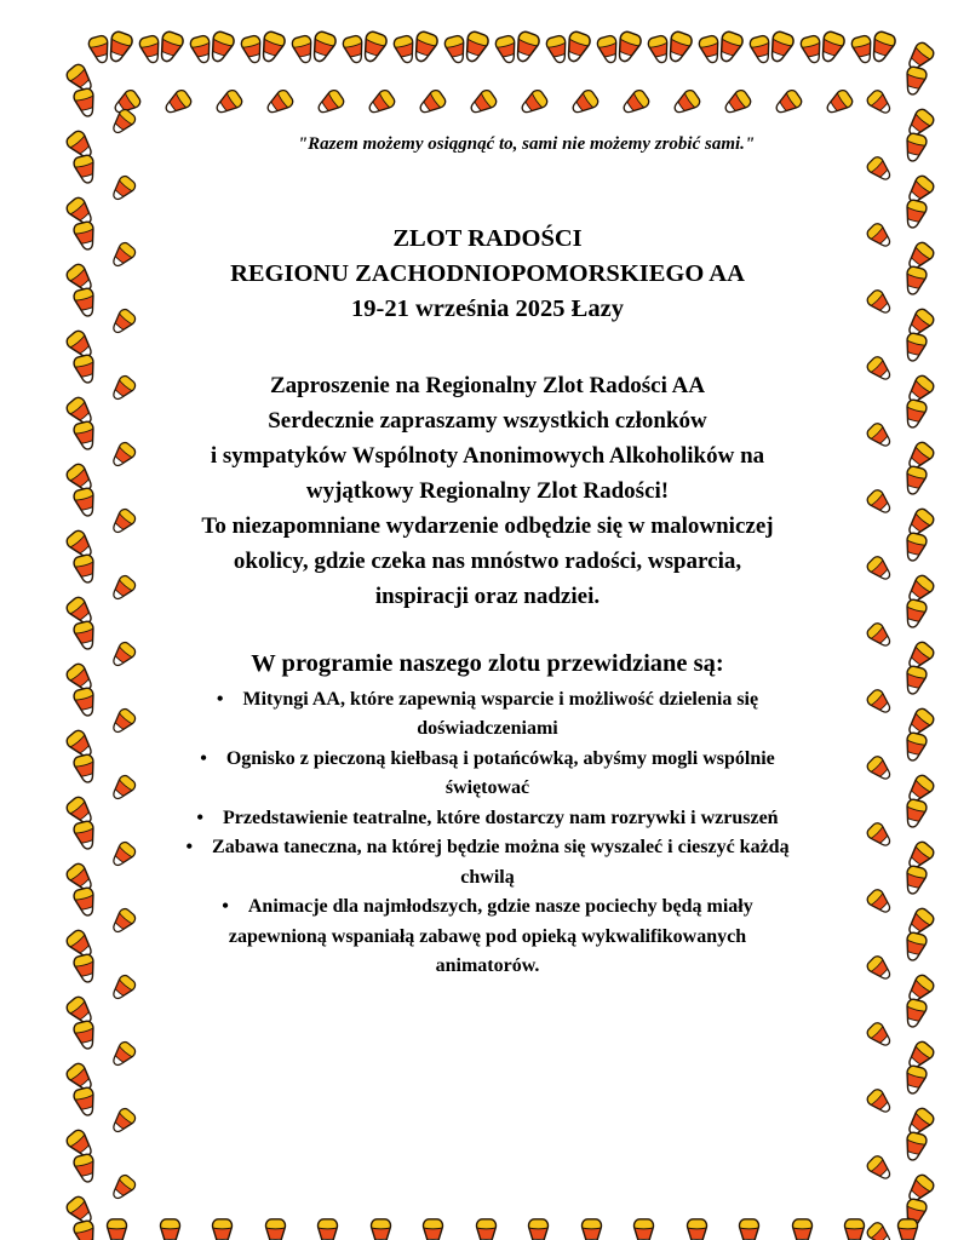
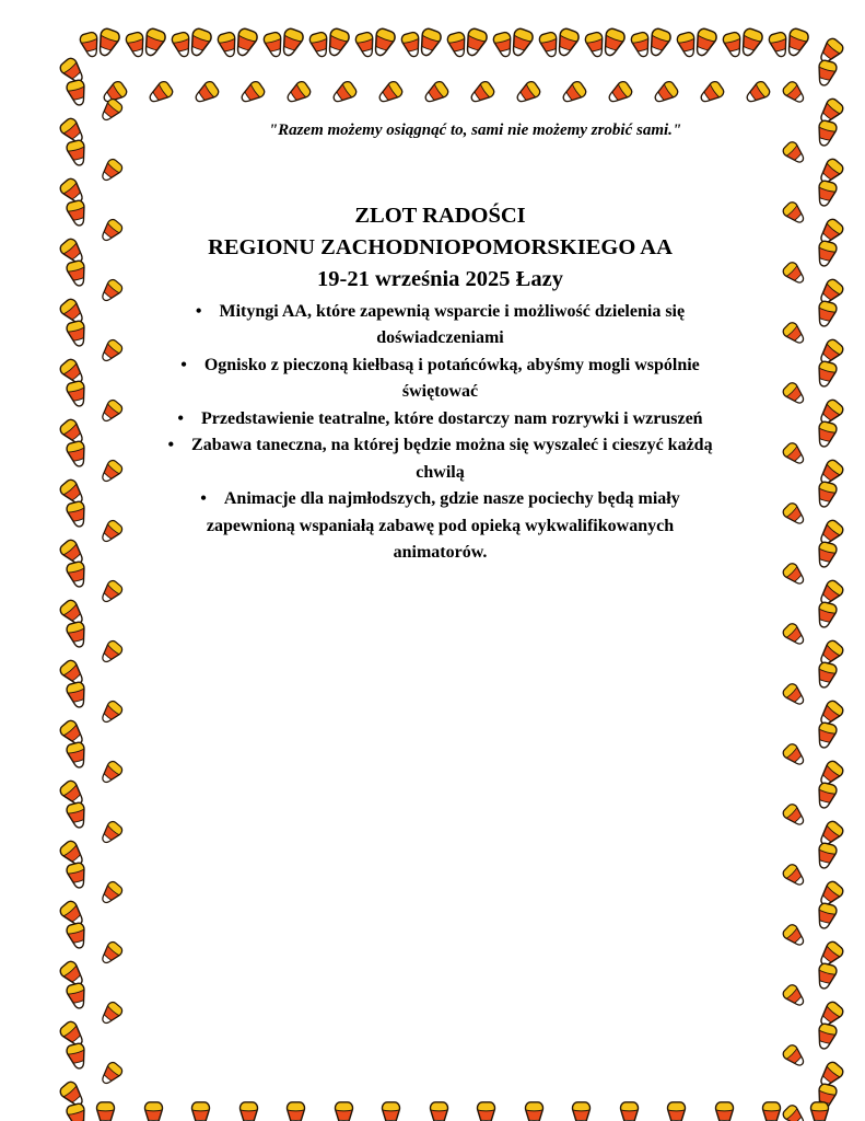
  "Razem możemy osiągnąć to, sami nie możemy zrobić sami."
  ZLOT RADOŚCI
  REGIONU ZACHODNIOPOMORSKIEGO AA
  19-21 września 2025 Łazy
- Zaproszenie na Regionalny Zlot Radości AA
- Serdecznie zapraszamy wszystkich członków
- i sympatyków Wspólnoty Anonimowych Alkoholików na
- wyjątkowy Regionalny Zlot Radości!
- To niezapomniane wydarzenie odbędzie się w malowniczej
- okolicy, gdzie czeka nas mnóstwo radości, wsparcia,
- inspiracji oraz nadziei.
- W programie naszego zlotu przewidziane są:
  • Mityngi AA, które zapewnią wsparcie i możliwość dzielenia się
  doświadczeniami
  • Ognisko z pieczoną kiełbasą i potańcówką, abyśmy mogli wspólnie
  świętować
  • Przedstawienie teatralne, które dostarczy nam rozrywki i wzruszeń
  • Zabawa taneczna, na której będzie można się wyszaleć i cieszyć każdą
  chwilą
  • Animacje dla najmłodszych, gdzie nasze pociechy będą miały
  zapewnioną wspaniałą zabawę pod opieką wykwalifikowanych
  animatorów.
